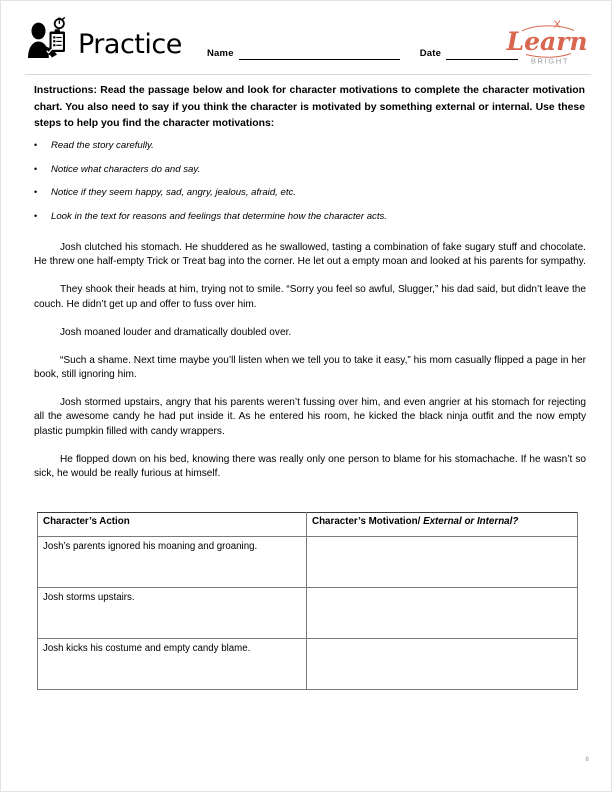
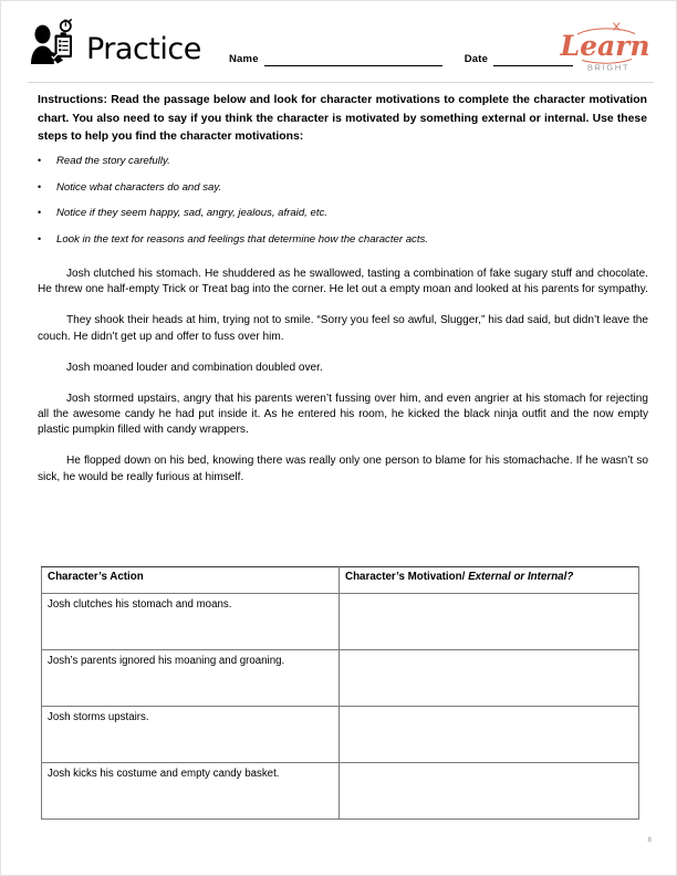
  Practice
  Name
  Date
  Learn
  BRIGHT
  Instructions: Read the passage below and look for character motivations to complete the character motivation chart. You also need to say if you think the character is motivated by something external or internal. Use these steps to help you find the character motivations:
  •
  Read the story carefully.
  •
  Notice what characters do and say.
  •
  Notice if they seem happy, sad, angry, jealous, afraid, etc.
  •
  Look in the text for reasons and feelings that determine how the character acts.
  Josh clutched his stomach. He shuddered as he swallowed, tasting a combination of fake sugary stuff and chocolate. He threw one half-empty Trick or Treat bag into the corner. He let out a empty moan and looked at his parents for sympathy.
  They shook their heads at him, trying not to smile. “Sorry you feel so awful, Slugger,” his dad said, but didn’t leave the couch. He didn’t get up and offer to fuss over him.
- Josh moaned louder and dramatically doubled over.
+ Josh moaned louder and combination doubled over.
- “Such a shame. Next time maybe you’ll listen when we tell you to take it easy,” his mom casually flipped a page in her book, still ignoring him.
  Josh stormed upstairs, angry that his parents weren’t fussing over him, and even angrier at his stomach for rejecting all the awesome candy he had put inside it. As he entered his room, he kicked the black ninja outfit and the now empty plastic pumpkin filled with candy wrappers.
  He flopped down on his bed, knowing there was really only one person to blame for his stomachache. If he wasn’t so sick, he would be really furious at himself.
  Character’s Action	Character’s Motivation/ External or Internal?
+ Josh clutches his stomach and moans.
  Josh’s parents ignored his moaning and groaning.
  Josh storms upstairs.
- Josh kicks his costume and empty candy blame.
+ Josh kicks his costume and empty candy basket.
